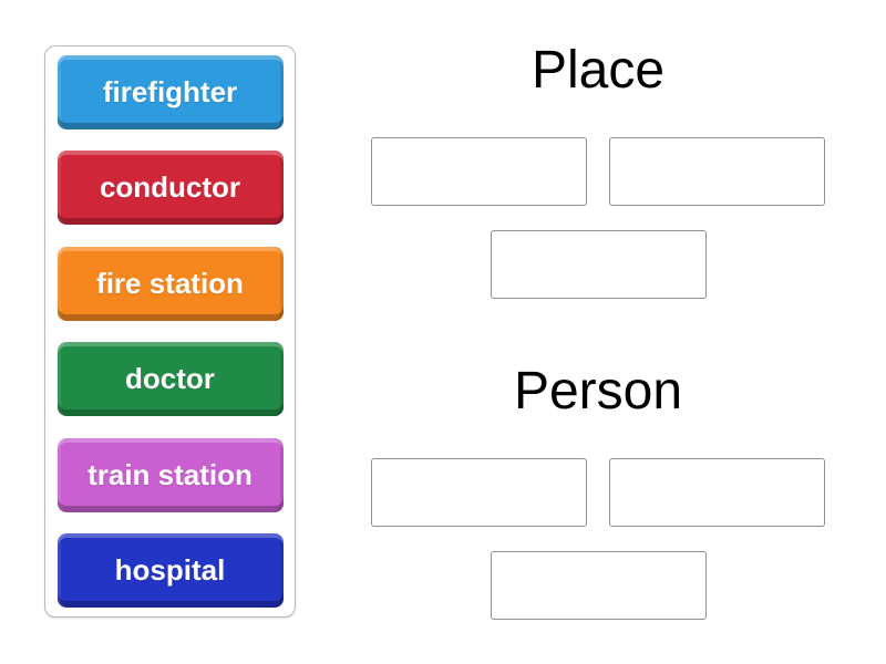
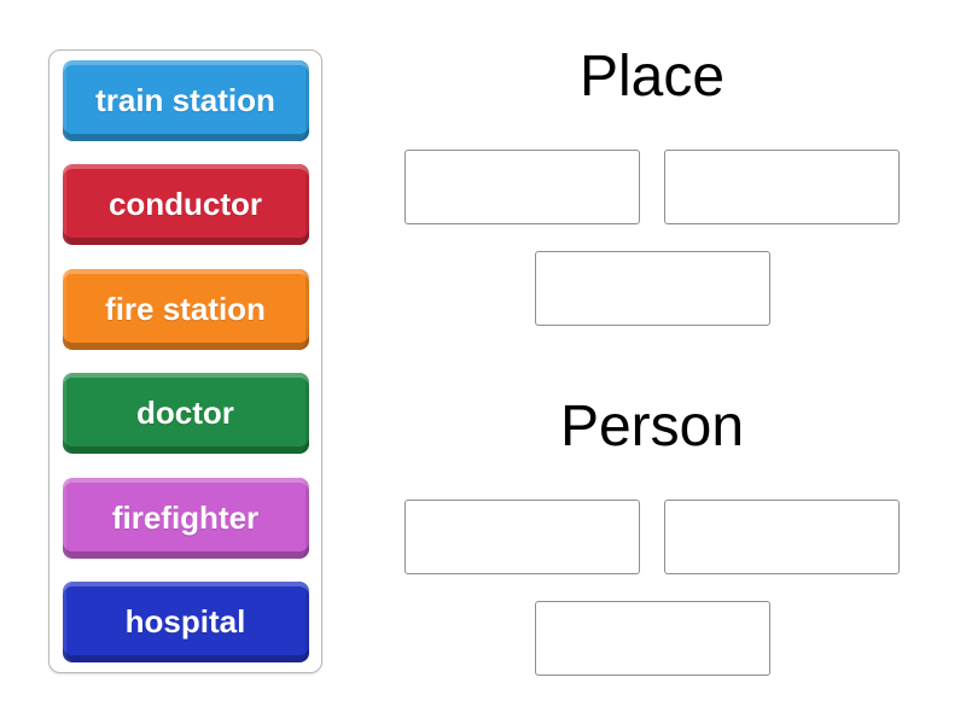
- firefighter
+ train station
  conductor
  fire station
  doctor
- train station
+ firefighter
  hospital
  Place
  Person
